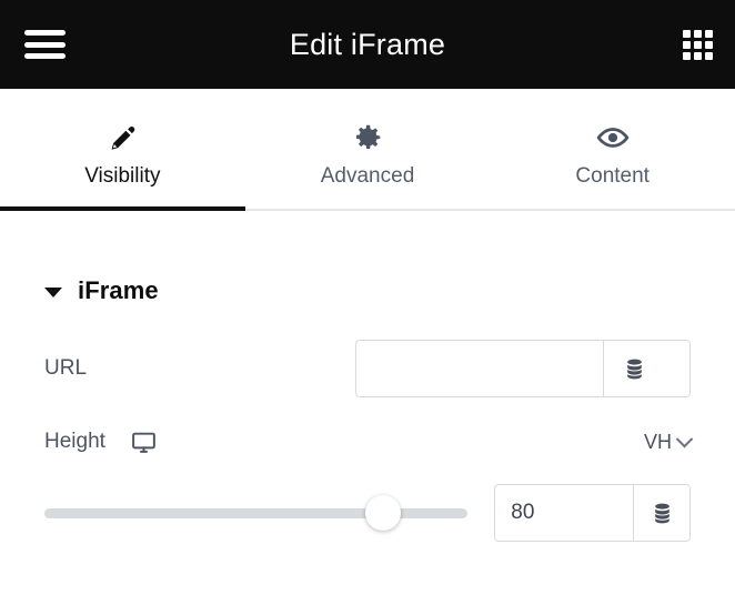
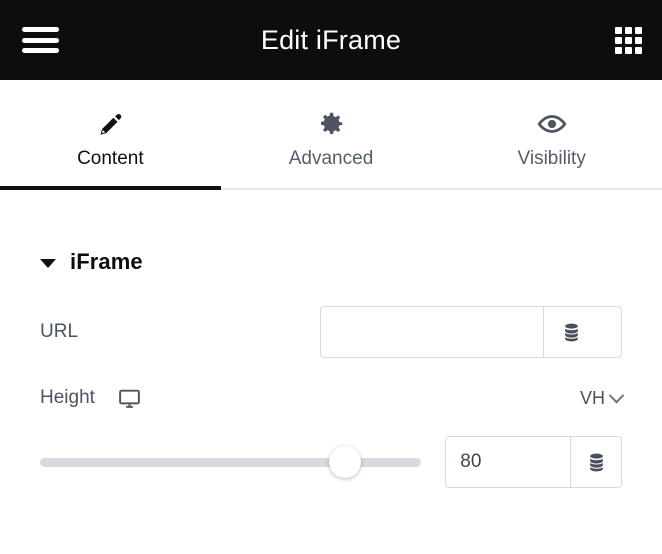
  Edit iFrame
- Visibility
+ Content
  Advanced
- Content
+ Visibility
  iFrame
  URL
  Height
  VH
  80
